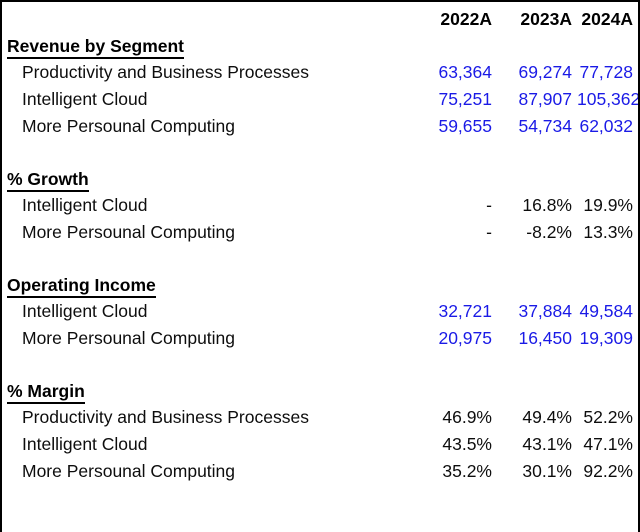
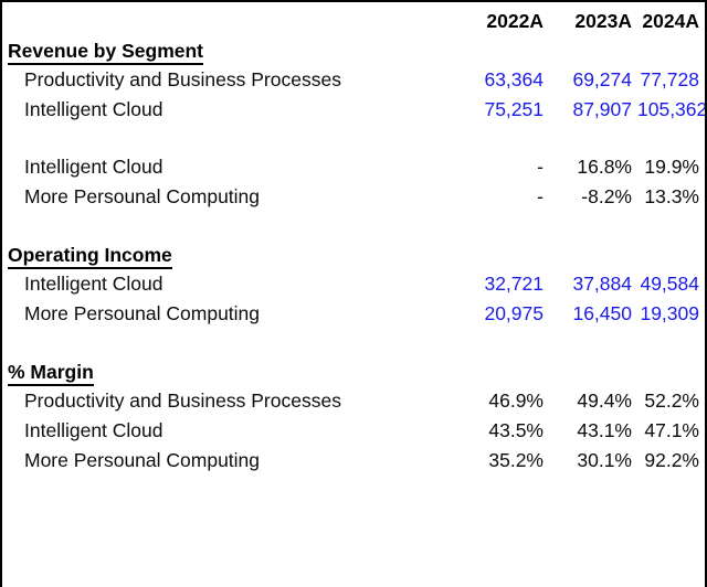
  	2022A	2023A	2024A
  Revenue by Segment
  Productivity and Business Processes	63,364	69,274	77,728
  Intelligent Cloud	75,251	87,907	105,362
- More Persounal Computing	59,655	54,734	62,032
- % Growth
  Intelligent Cloud	-	16.8%	19.9%
  More Persounal Computing	-	-8.2%	13.3%
  Operating Income
  Intelligent Cloud	32,721	37,884	49,584
  More Persounal Computing	20,975	16,450	19,309
  % Margin
  Productivity and Business Processes	46.9%	49.4%	52.2%
  Intelligent Cloud	43.5%	43.1%	47.1%
  More Persounal Computing	35.2%	30.1%	92.2%
